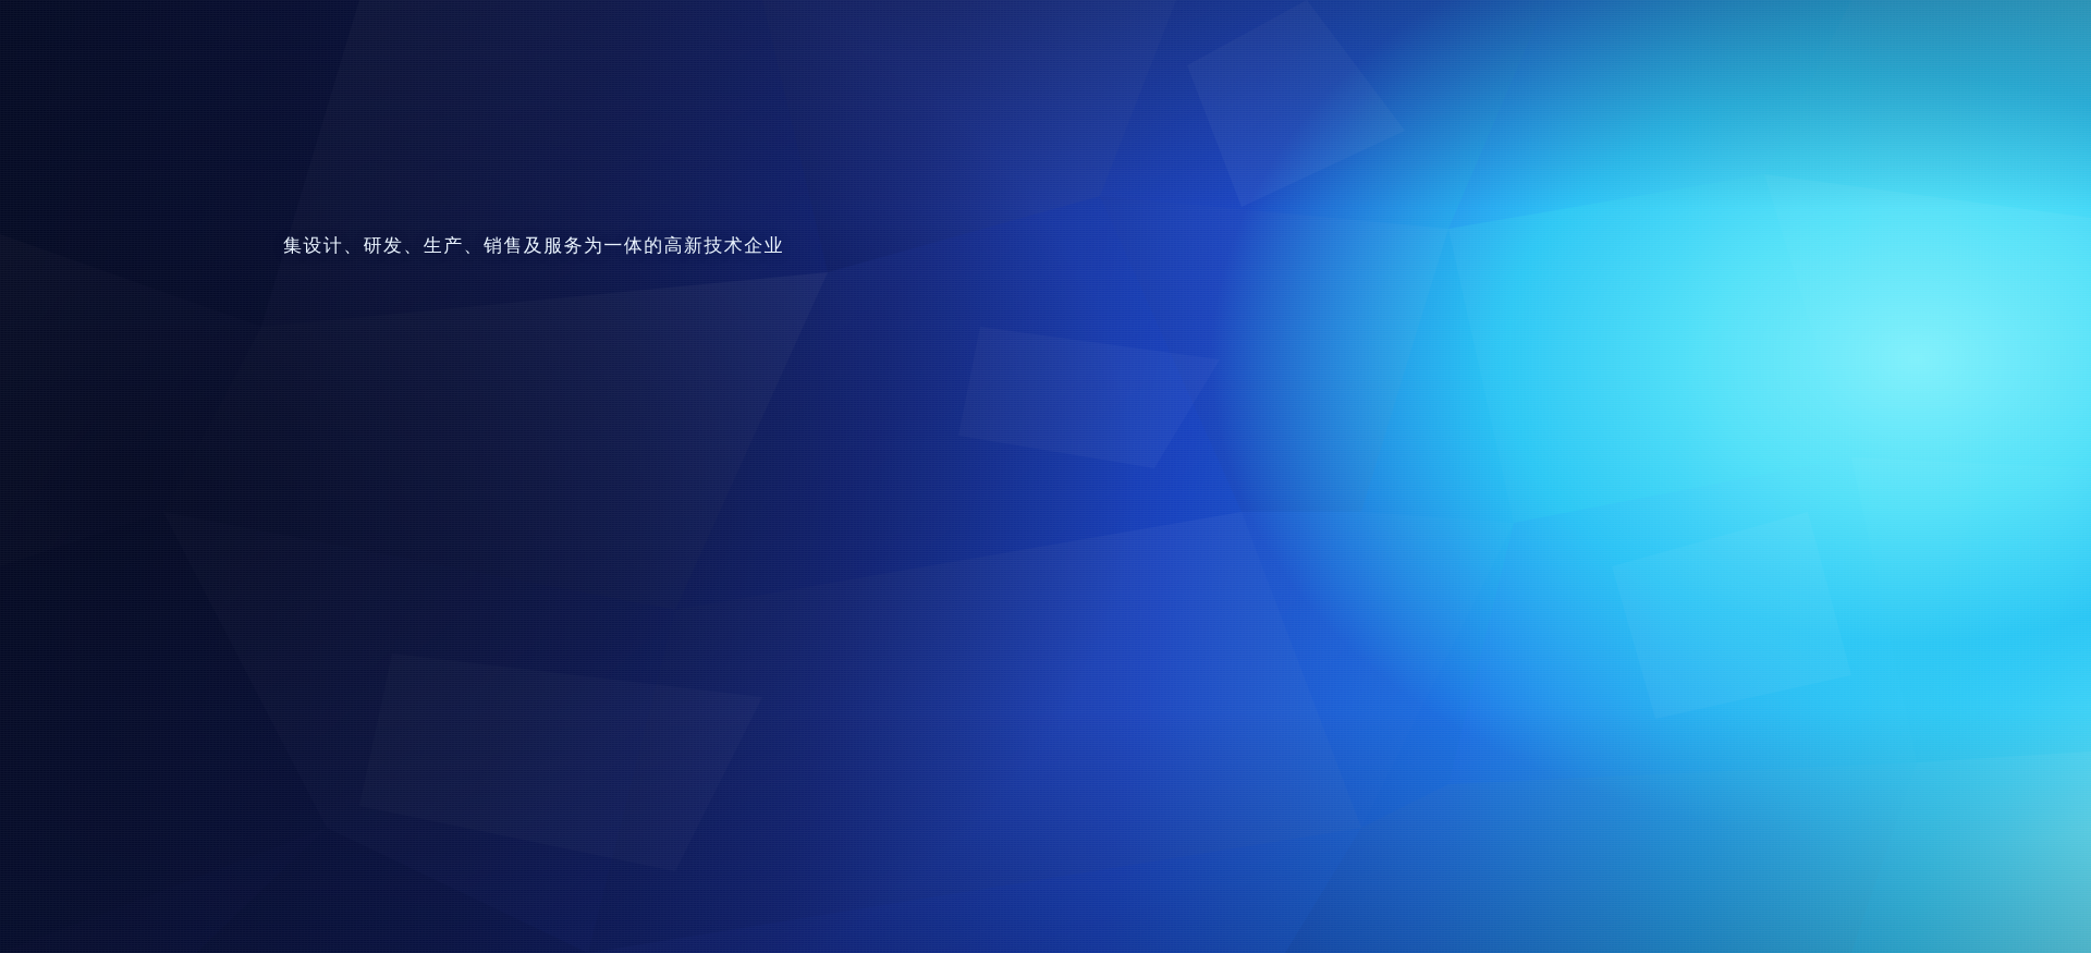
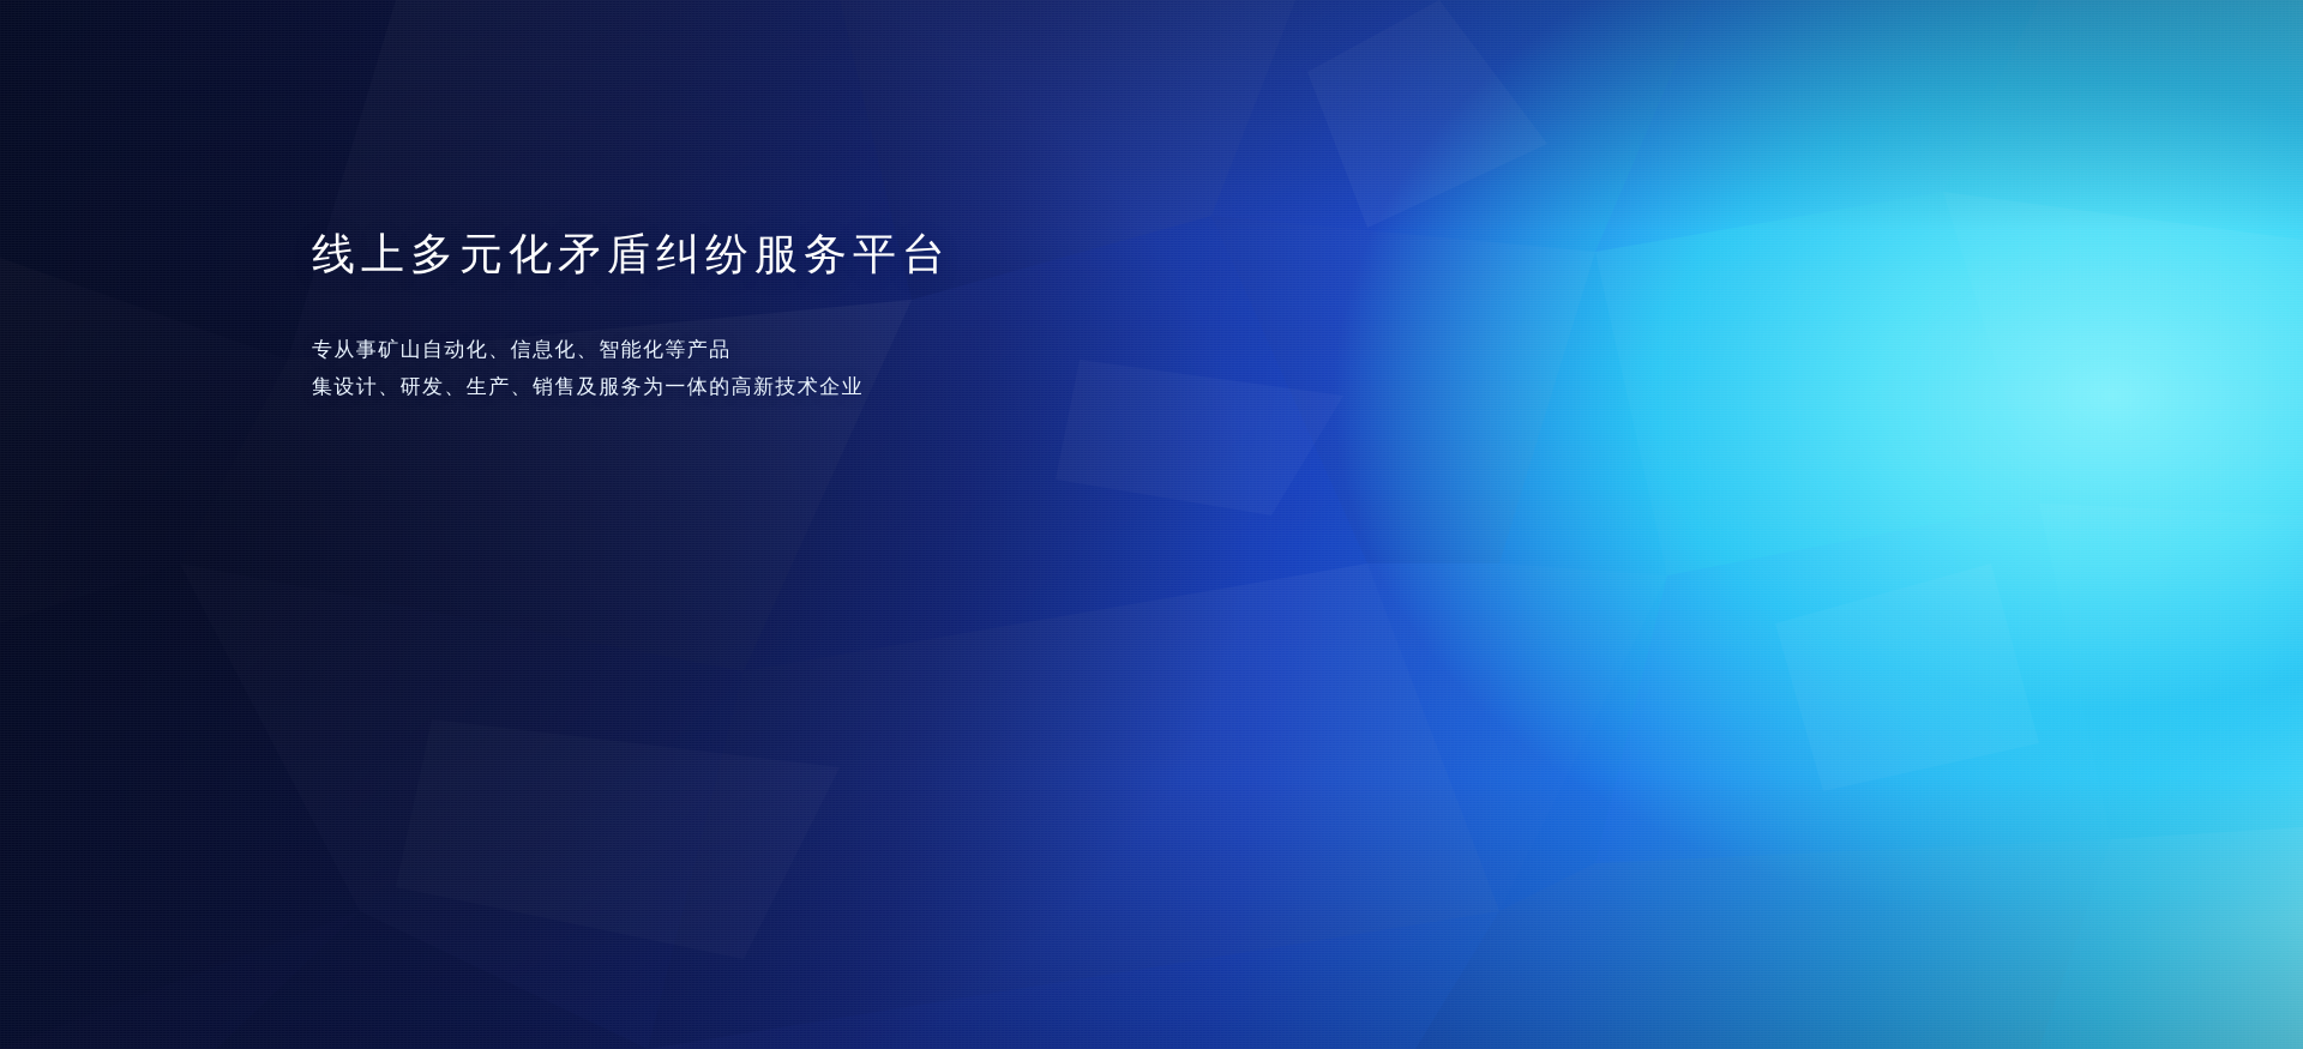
+ 线上多元化矛盾纠纷服务平台
+ 专从事矿山自动化、信息化、智能化等产品
  集设计、研发、生产、销售及服务为一体的高新技术企业
